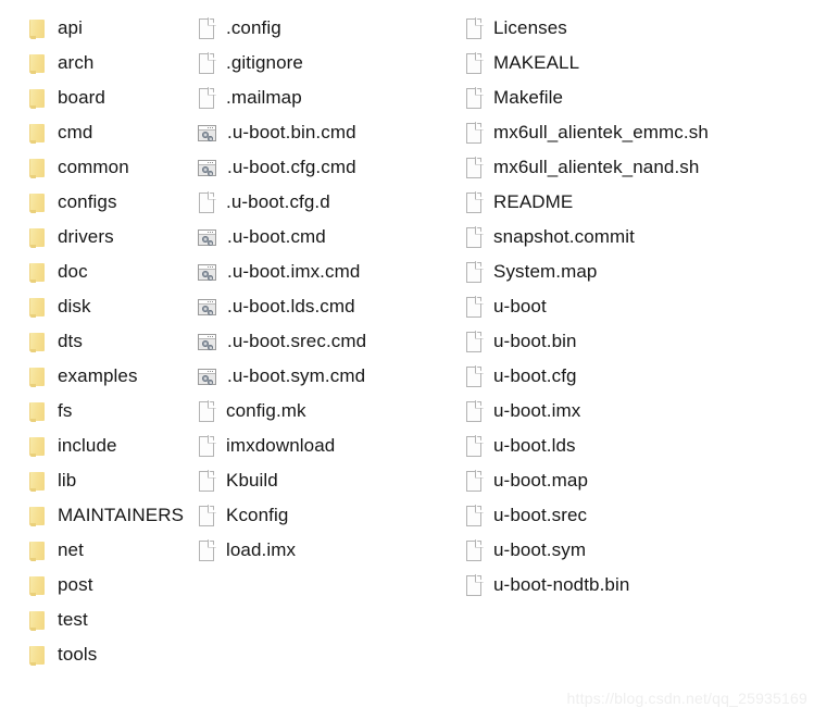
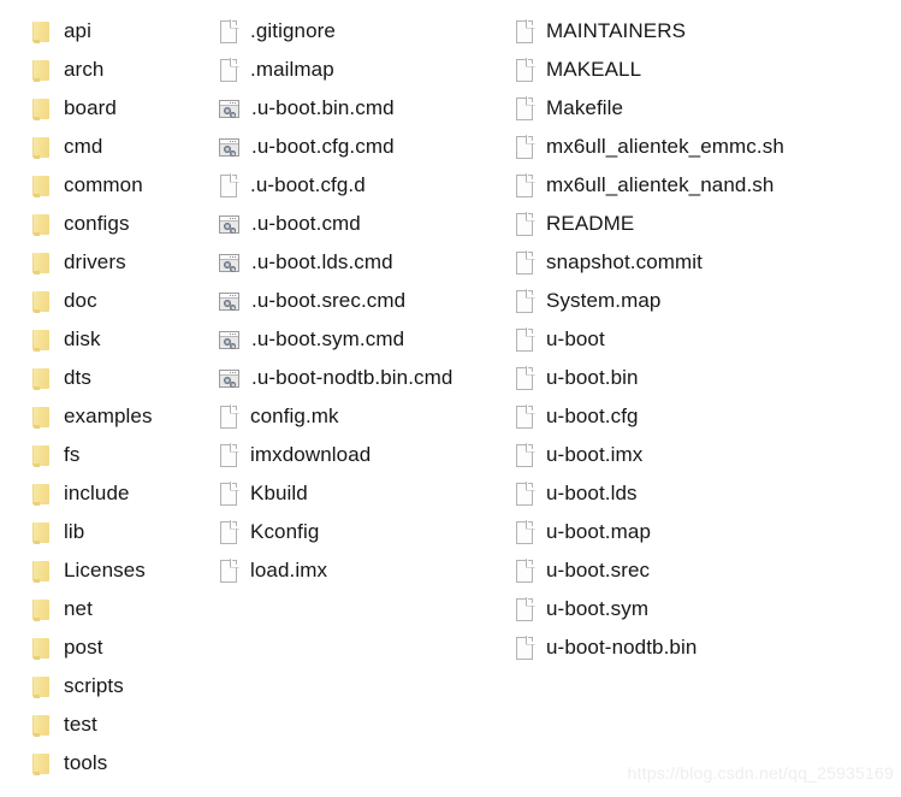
  api
  arch
  board
  cmd
  common
  configs
  drivers
  doc
  disk
  dts
  examples
  fs
  include
  lib
- MAINTAINERS
+ Licenses
  net
  post
+ scripts
  test
  tools
- .config
  .gitignore
  .mailmap
  .u-boot.bin.cmd
  .u-boot.cfg.cmd
  .u-boot.cfg.d
  .u-boot.cmd
- .u-boot.imx.cmd
  .u-boot.lds.cmd
  .u-boot.srec.cmd
  .u-boot.sym.cmd
+ .u-boot-nodtb.bin.cmd
  config.mk
  imxdownload
  Kbuild
  Kconfig
  load.imx
- Licenses
+ MAINTAINERS
  MAKEALL
  Makefile
  mx6ull_alientek_emmc.sh
  mx6ull_alientek_nand.sh
  README
  snapshot.commit
  System.map
  u-boot
  u-boot.bin
  u-boot.cfg
  u-boot.imx
  u-boot.lds
  u-boot.map
  u-boot.srec
  u-boot.sym
  u-boot-nodtb.bin
